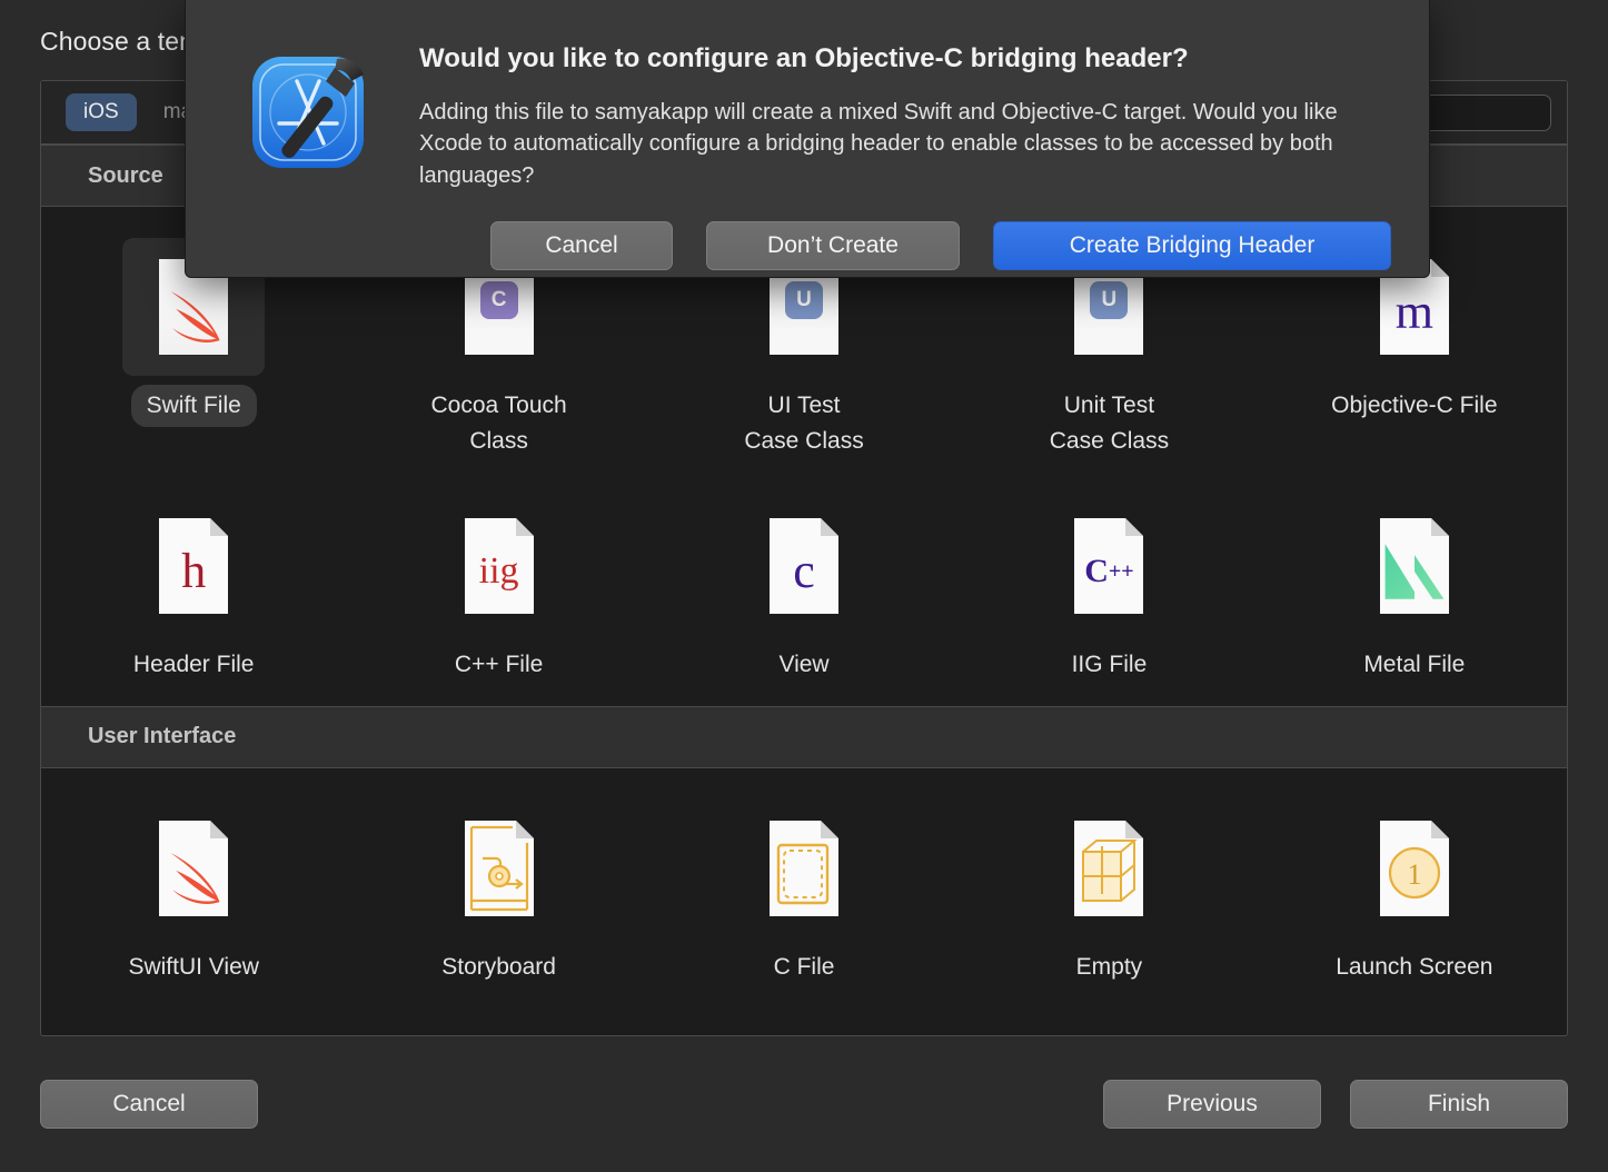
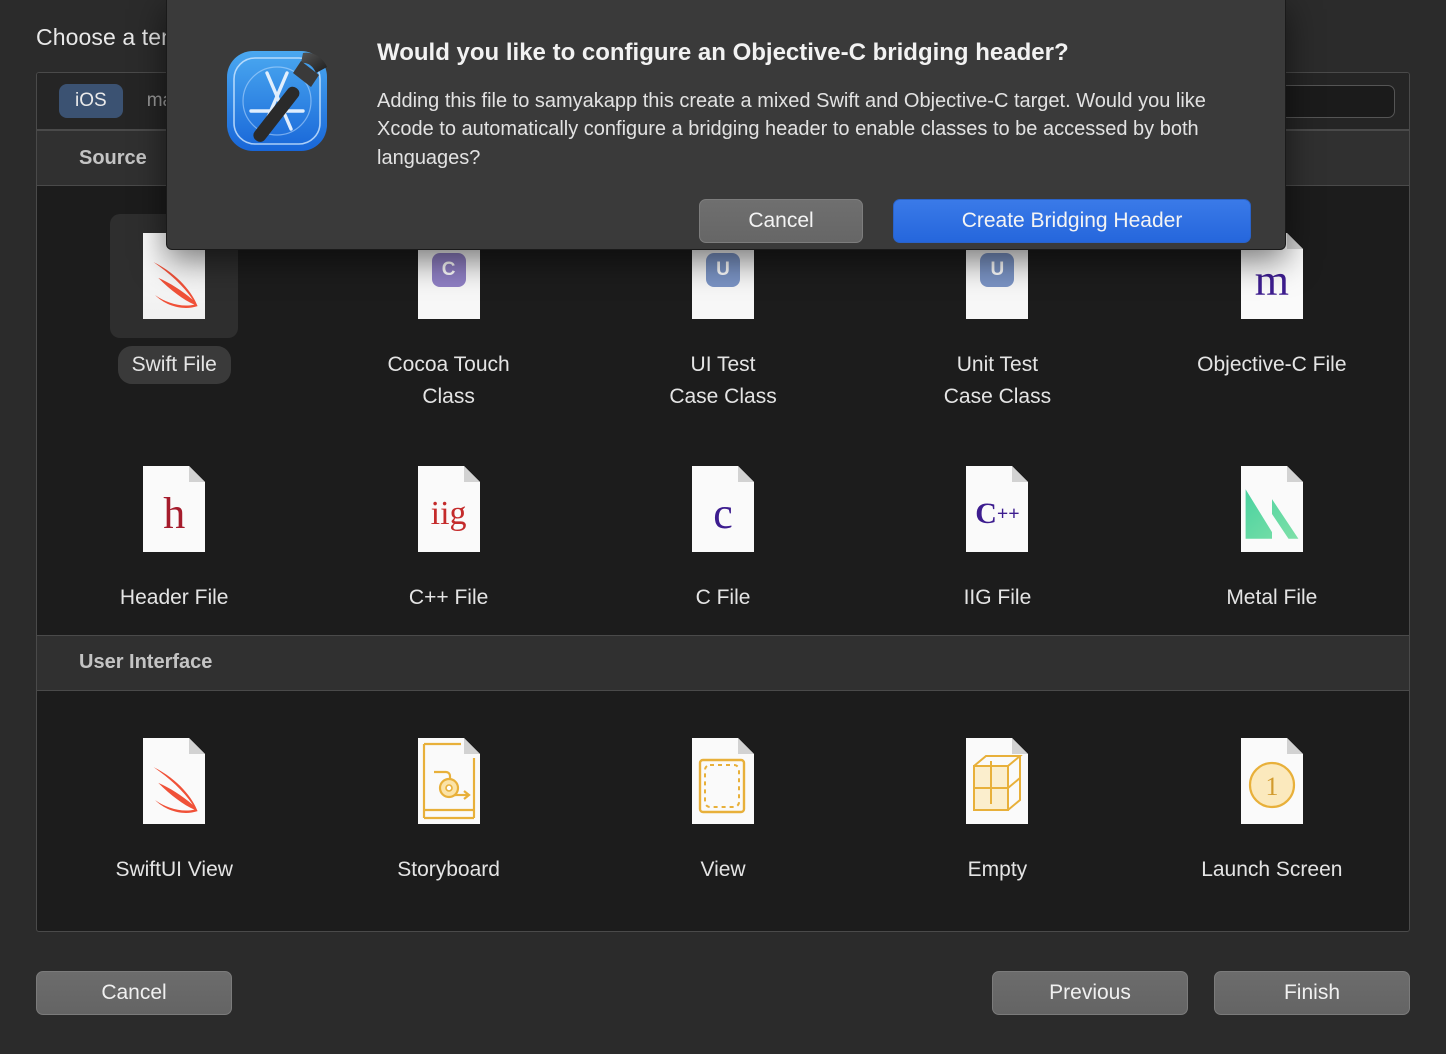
  iOS
  Source
  Swift File
  C
  Cocoa Touch
  Class
  U
  UI Test
  Case Class
  U
  Unit Test
  Case Class
  m
  Objective-C File
  h
  Header File
  iig
  C++ File
  c
- View
+ C File
  C
  ++
  IIG File
  Metal File
  User Interface
  SwiftUI View
  Storyboard
- C File
+ View
  Empty
  1
  Launch Screen
  Cancel
  Previous
  Finish
  Would you like to configure an Objective-C bridging header?
- Adding this file to samyakapp will create a mixed Swift and Objective-C target. Would you like Xcode to automatically configure a bridging header to enable classes to be accessed by both languages?
+ Adding this file to samyakapp this create a mixed Swift and Objective-C target. Would you like Xcode to automatically configure a bridging header to enable classes to be accessed by both languages?
  Cancel
- Don’t Create
  Create Bridging Header
